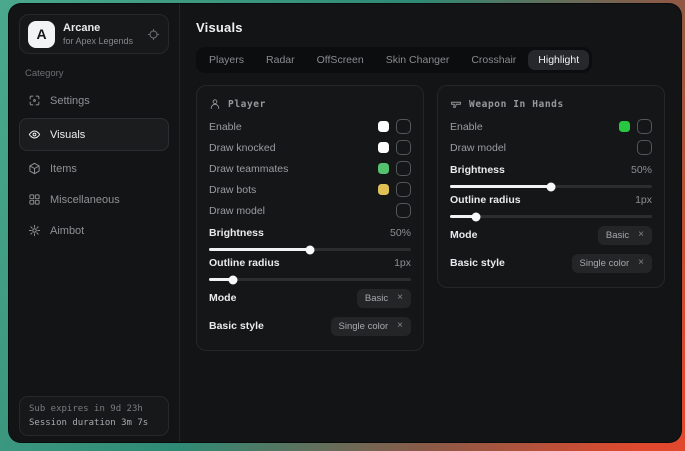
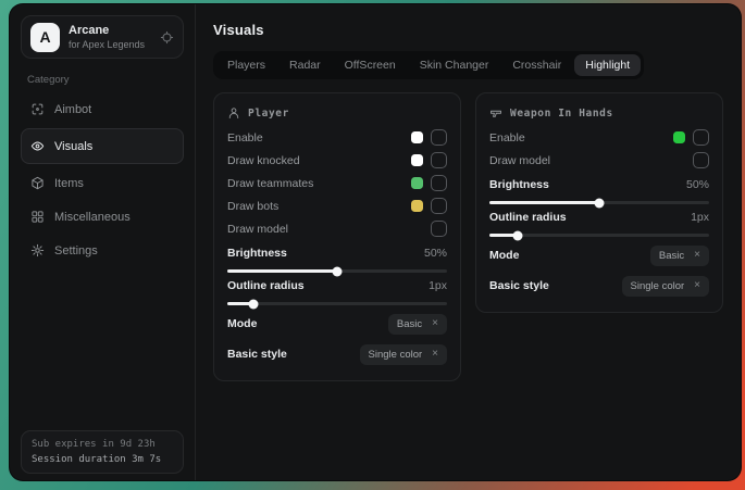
  A
  Arcane
  for Apex Legends
  Category
- Settings
+ Aimbot
  Visuals
  Items
  Miscellaneous
- Aimbot
+ Settings
  Sub expires in 9d 23h
  Session duration 3m 7s
  Visuals
  Players
  Radar
  OffScreen
  Skin Changer
  Crosshair
  Highlight
  Player
  Enable
  Draw knocked
  Draw teammates
  Draw bots
  Draw model
  Brightness
  50%
  Outline radius
  1px
  Mode
  Basic
  ×
  Basic style
  Single color
  ×
  Weapon In Hands
  Enable
  Draw model
  Brightness
  50%
  Outline radius
  1px
  Mode
  Basic
  ×
  Basic style
  Single color
  ×
